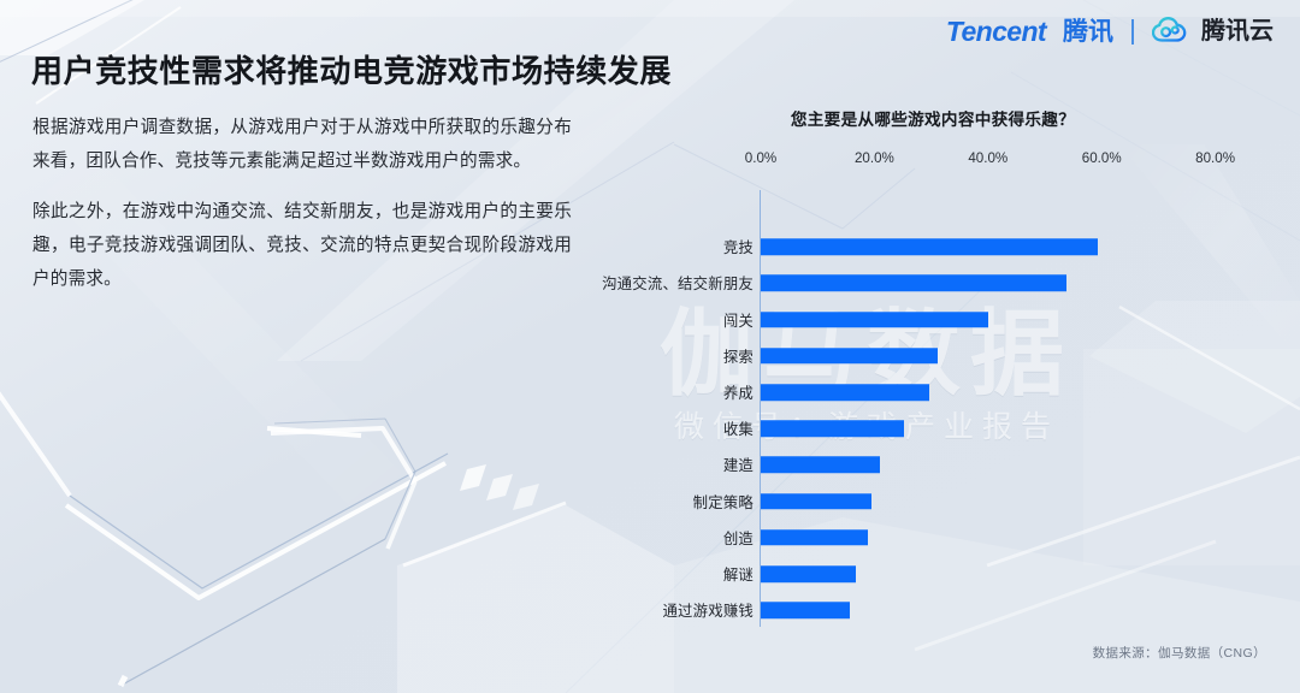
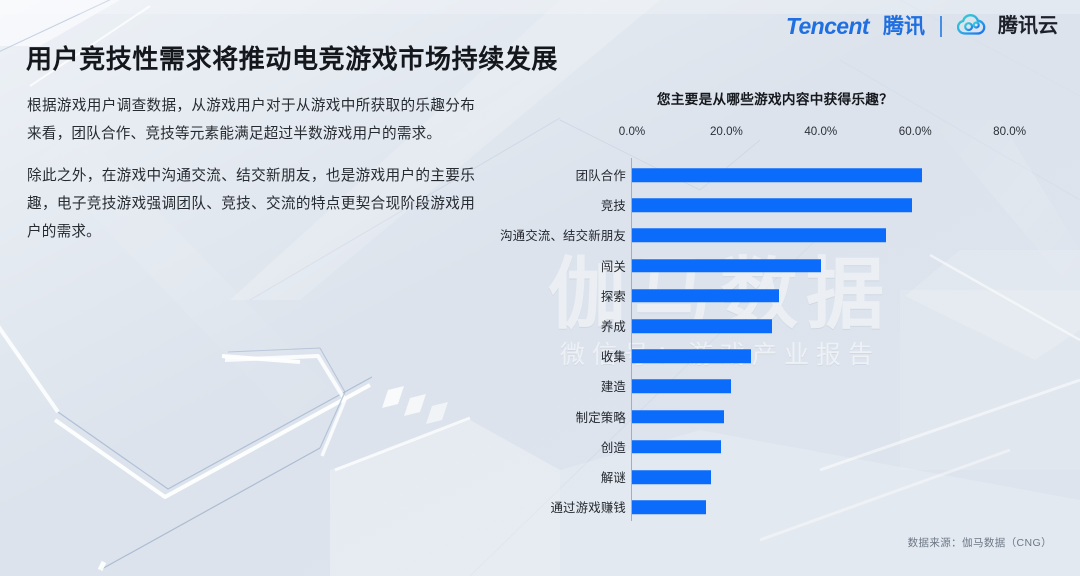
  Tencent
  腾讯
  腾讯云
  用户竞技性需求将推动电竞游戏市场持续发展
  根据游戏用户调查数据，从游戏用户对于从游戏中所获取的乐趣分布来看，团队合作、竞技等元素能满足超过半数游戏用户的需求。
  除此之外，在游戏中沟通交流、结交新朋友，也是游戏用户的主要乐趣，电子竞技游戏强调团队、竞技、交流的特点更契合现阶段游戏用户的需求。
  您主要是从哪些游戏内容中获得乐趣？
  0.0%
  20.0%
  40.0%
  60.0%
  80.0%
+ 团队合作
  竞技
  沟通交流、结交新朋友
  闯关
  探索
  养成
  收集
  建造
  制定策略
  创造
  解谜
  通过游戏赚钱
  数据来源：伽马数据（CNG）
